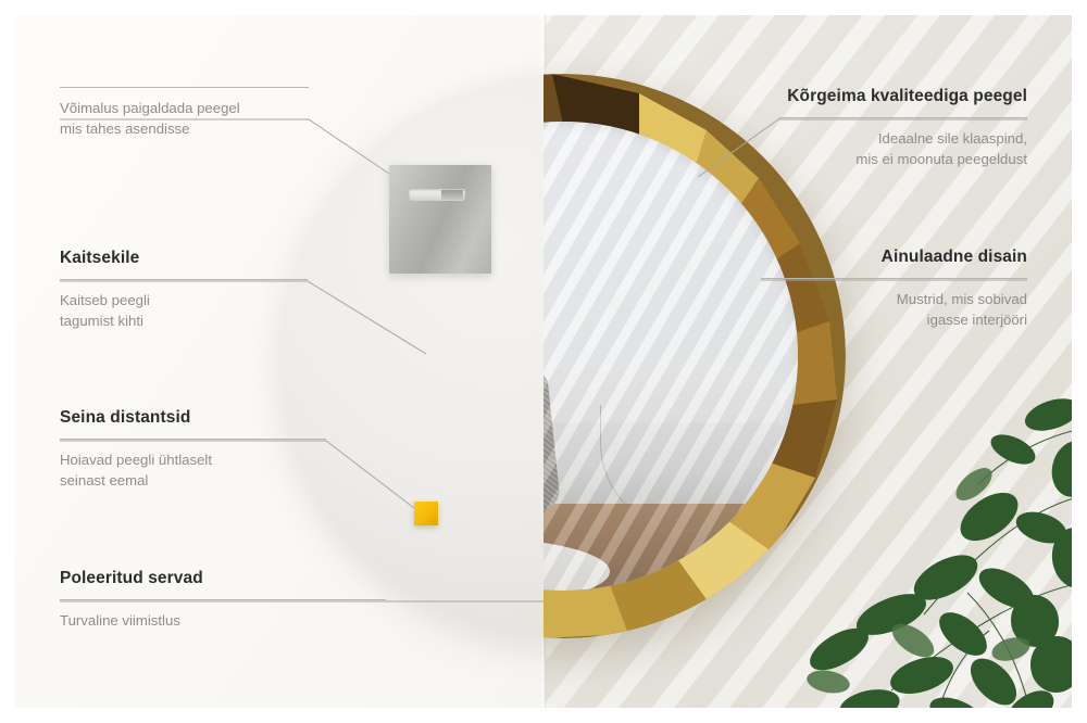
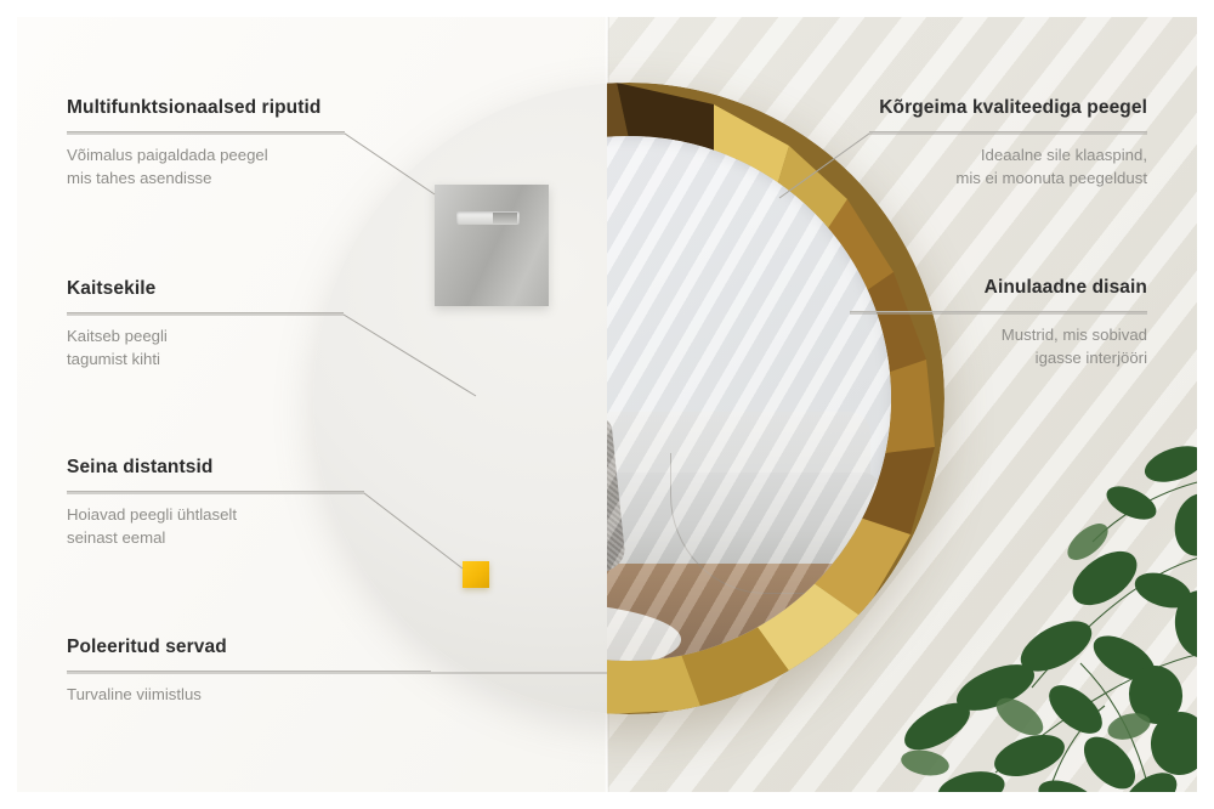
+ Multifunktsionaalsed riputid
  Võimalus paigaldada peegel
  mis tahes asendisse
  Kaitsekile
  Kaitseb peegli
  tagumist kihti
  Seina distantsid
  Hoiavad peegli ühtlaselt
  seinast eemal
  Poleeritud servad
  Turvaline viimistlus
  Kõrgeima kvaliteediga peegel
  Ideaalne sile klaaspind,
  mis ei moonuta peegeldust
  Ainulaadne disain
  Mustrid, mis sobivad
  igasse interjööri
